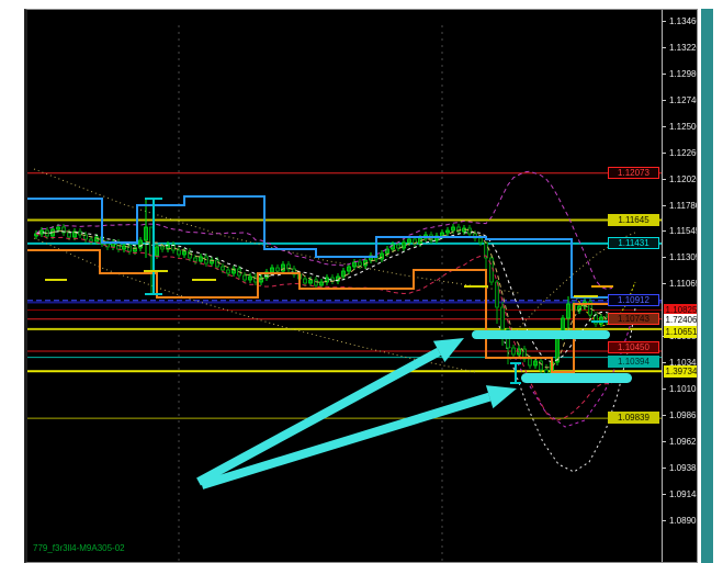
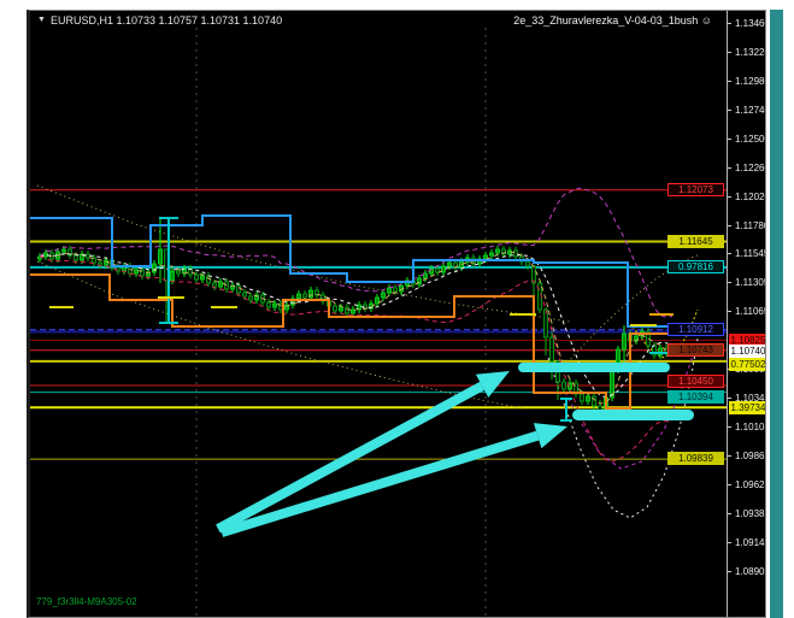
+ EURUSD,H1 1.10733 1.10757 1.10731 1.10740
+ 2e_33_Zhuravlerezka_V-04-03_1bush ☺
  1.1346
  1.1322
  1.1298
  1.1274
  1.1250
  1.1226
  1.1202
  1.1178
  1.1154
  1.1130
  1.1106
  1.1034
  1.1010
  1.0986
  1.0962
  1.0938
  1.0914
  1.0890
  1.10825
- 1.72406
+ 1.10740
- 1.10651
+ 0.77502
  1.39734
  1.12073
  1.11645
- 1.11431
+ 0.97816
  1.10912
  1.10743
  1.10450
  1.10394
  1.09839
  779_f3r3ll4-M9A305-02
